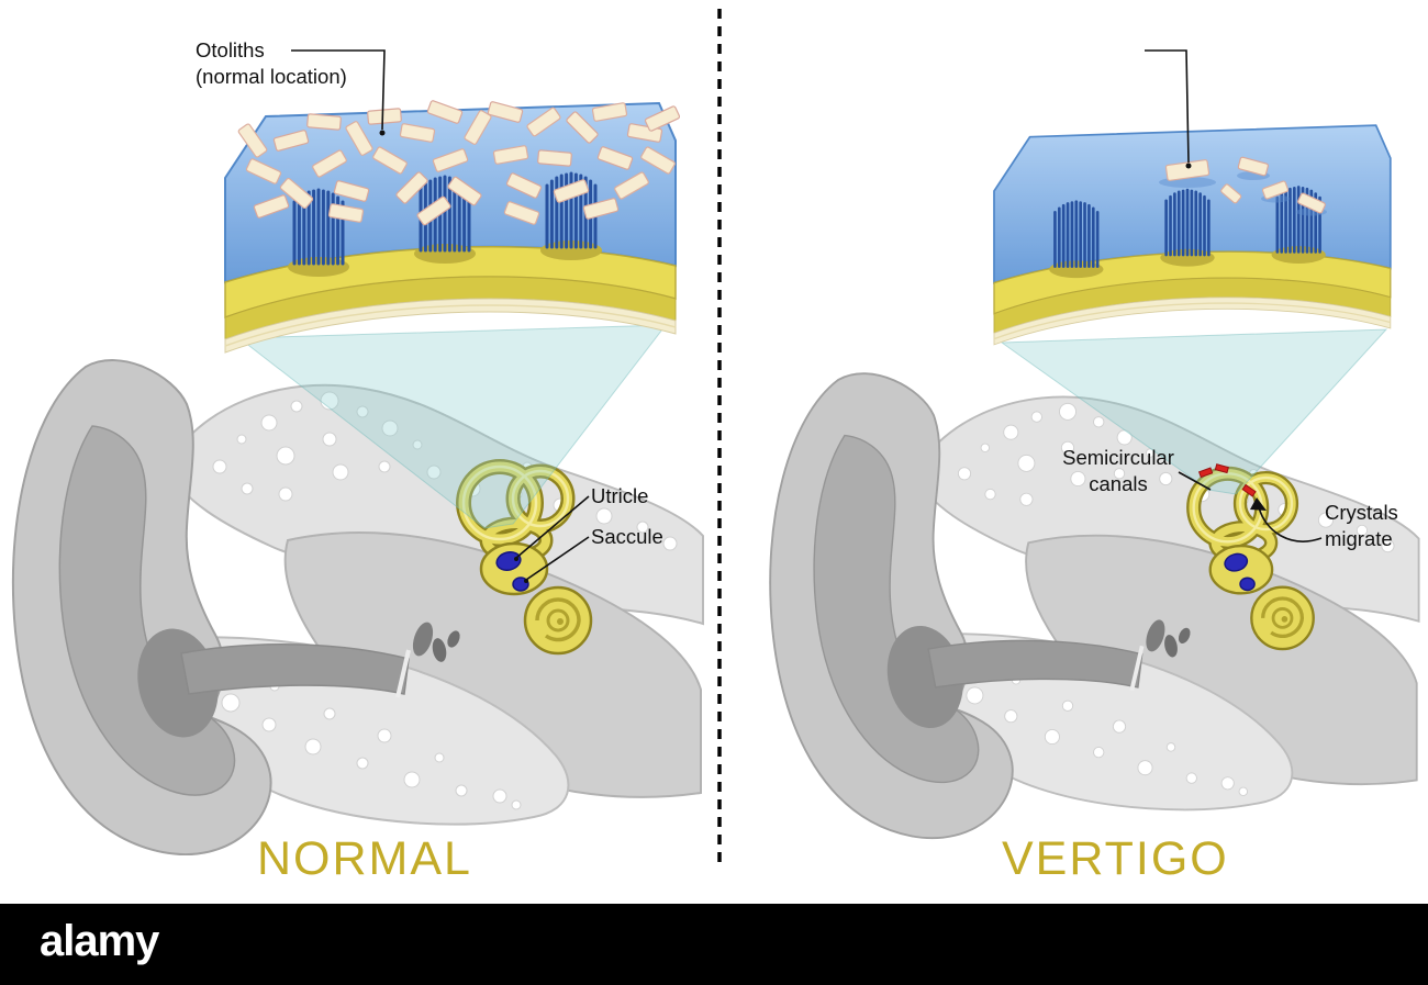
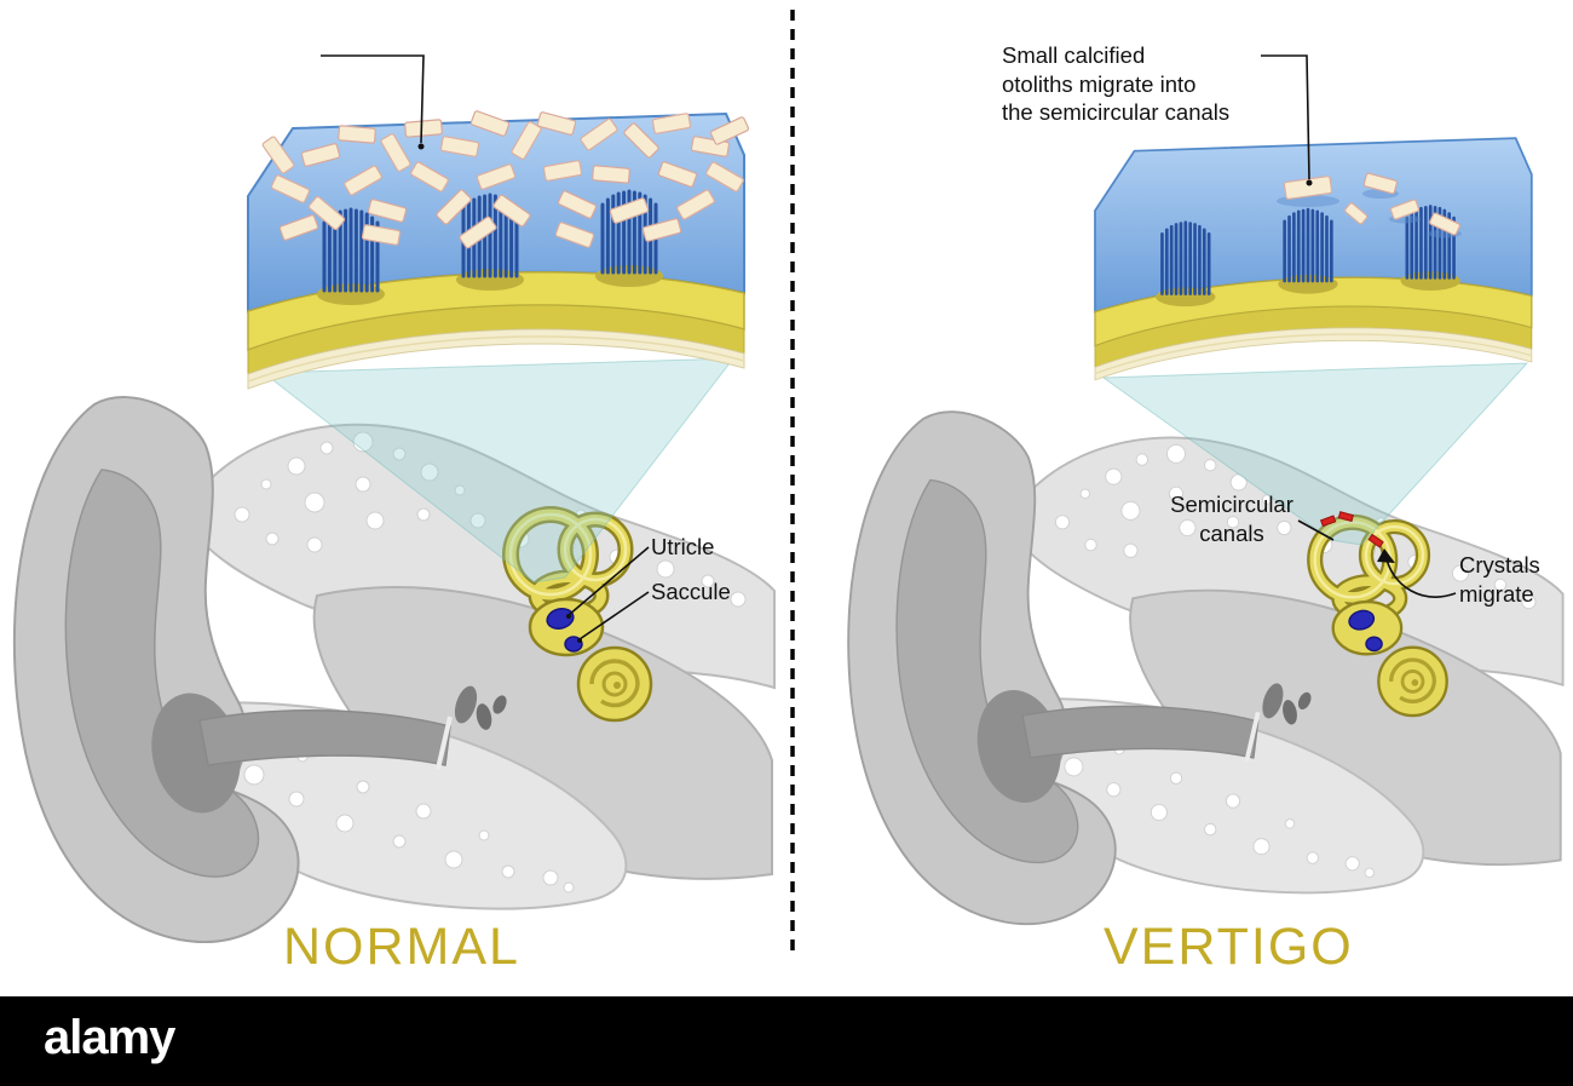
- Otoliths
- (normal location)
  Utricle
  Saccule
  NORMAL
+ Small calcified
+ otoliths migrate into
+ the semicircular canals
  Semicircular
  canals
  Crystals
  migrate
  VERTIGO
  alamy
